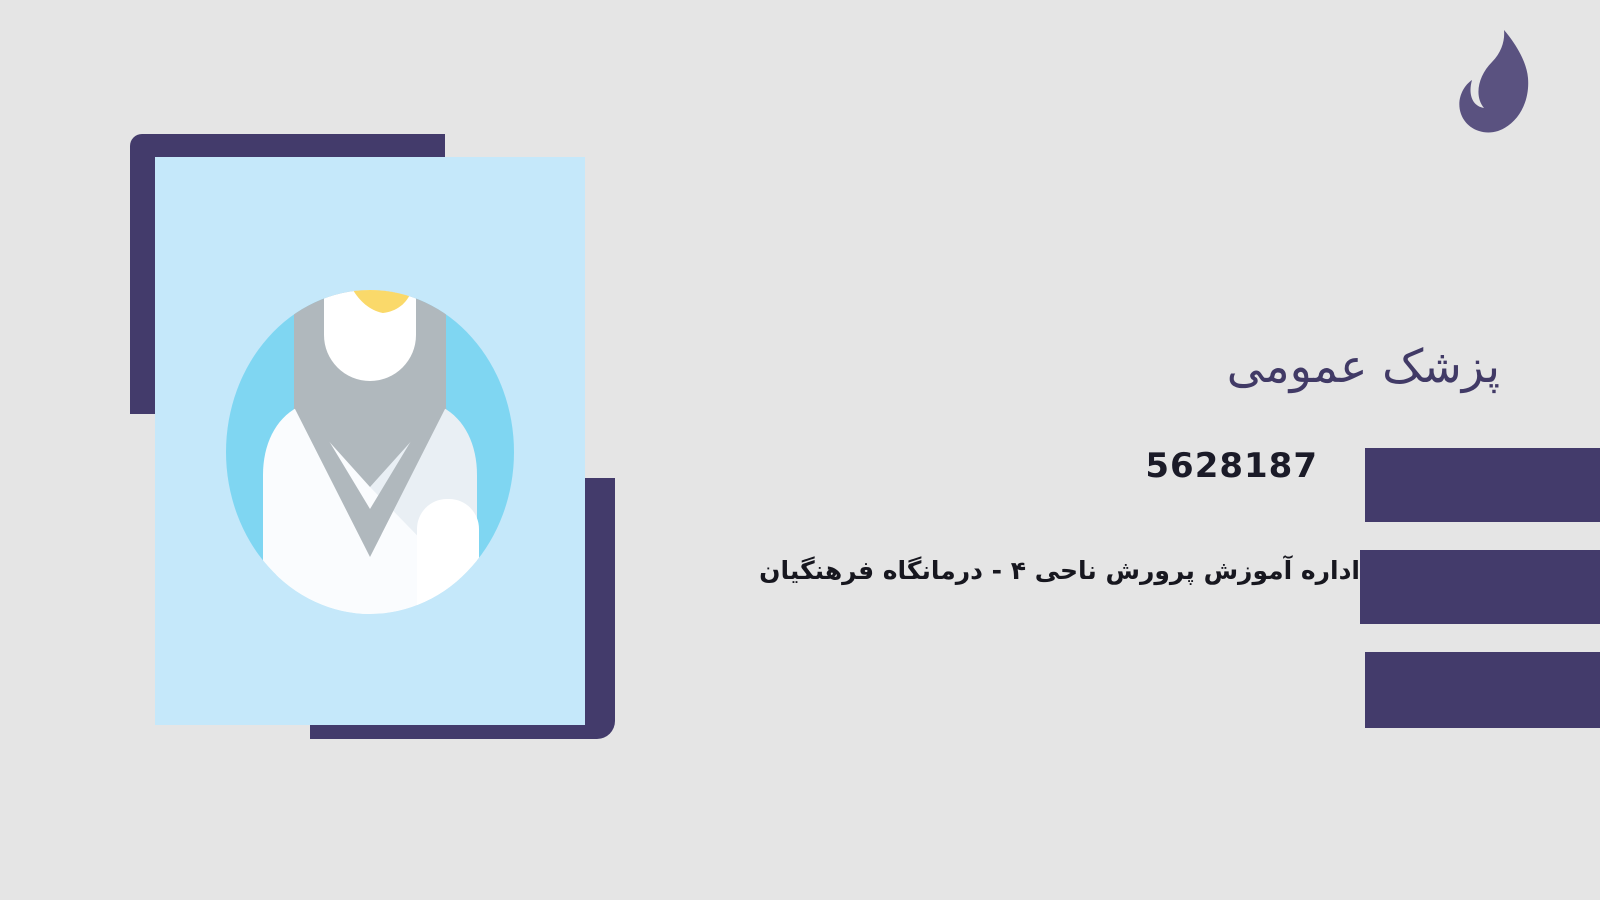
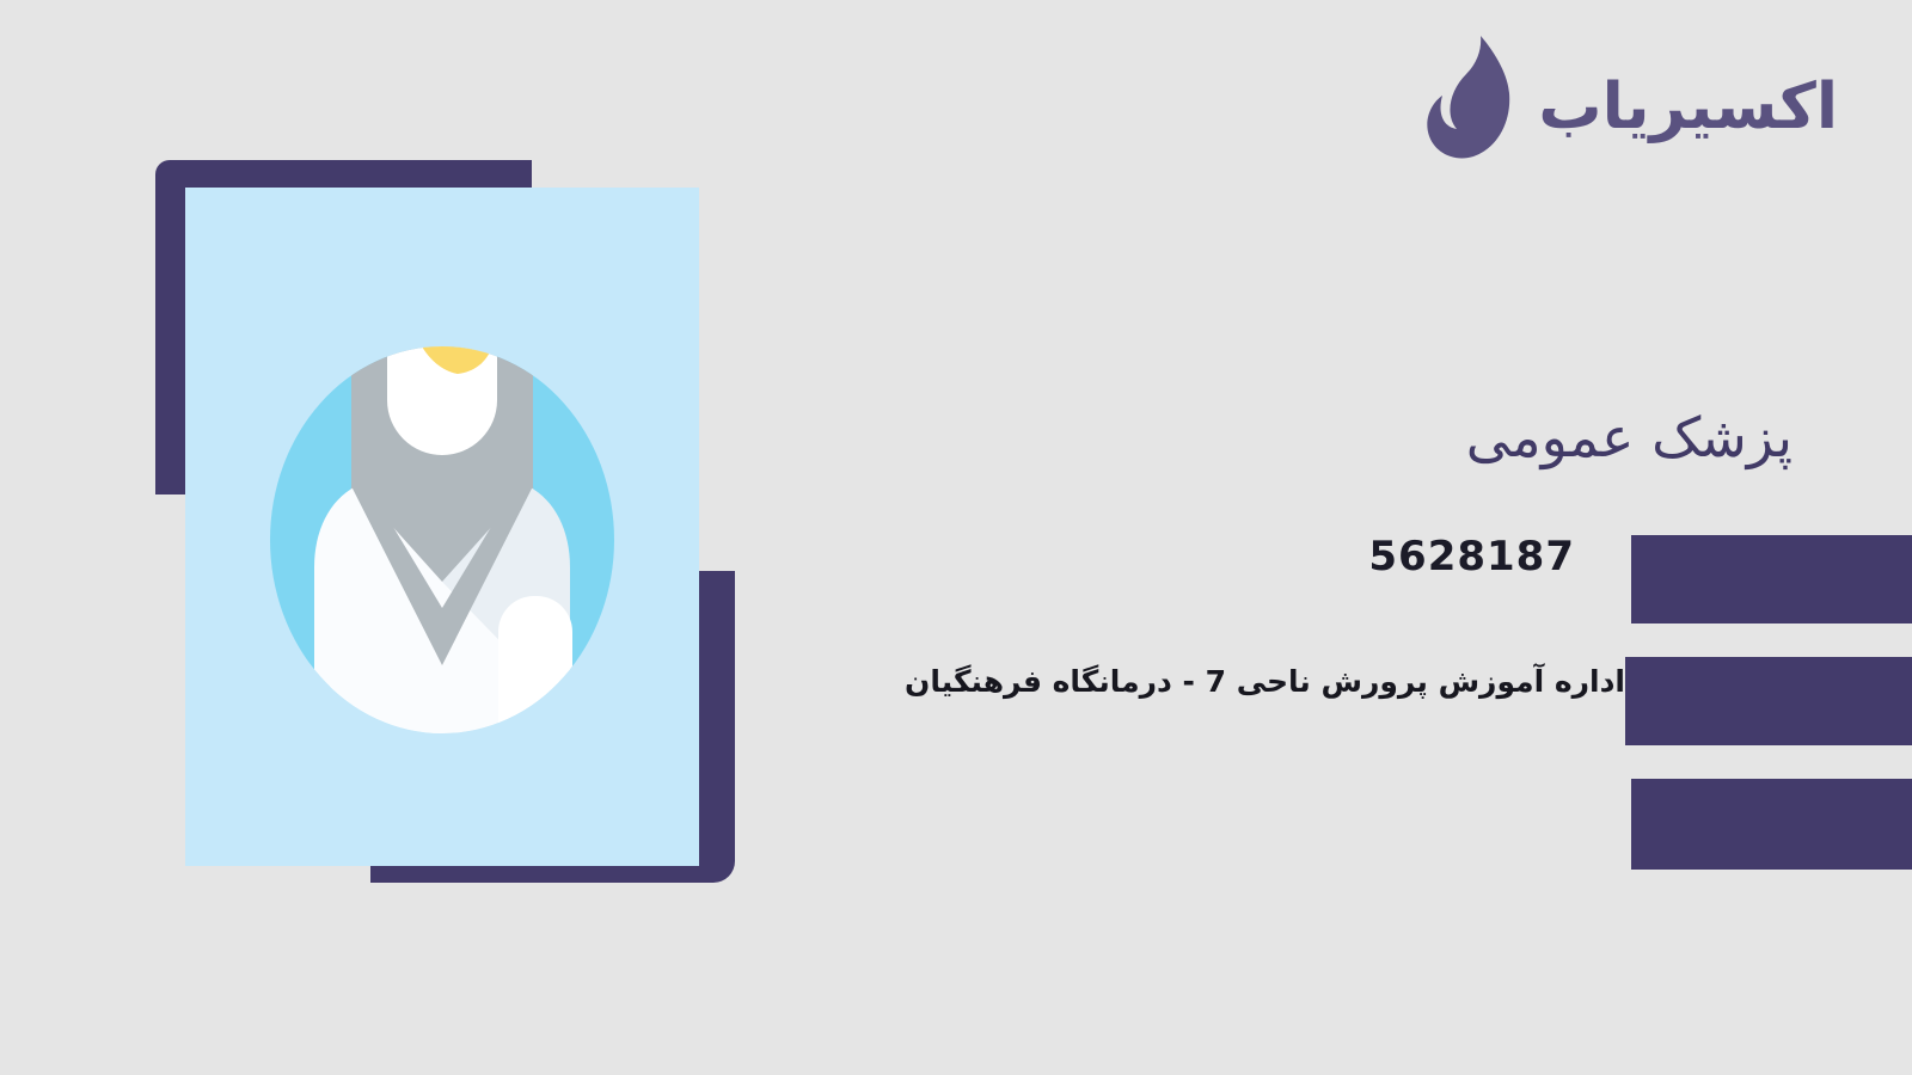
+ اکسیریاب
  پزشک عمومی
  5628187
- اداره آموزش پرورش ناحی ۴ - درمانگاه فرهنگیان
+ اداره آموزش پرورش ناحی 7 - درمانگاه فرهنگیان
